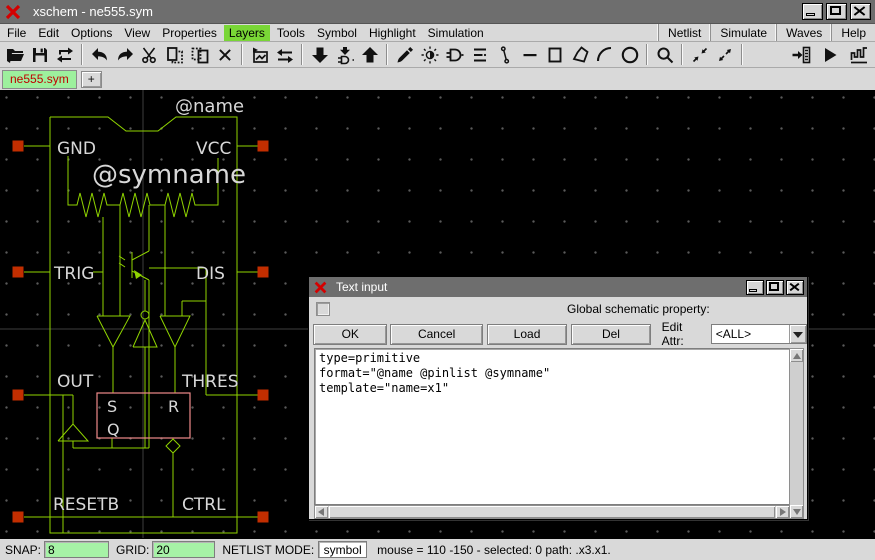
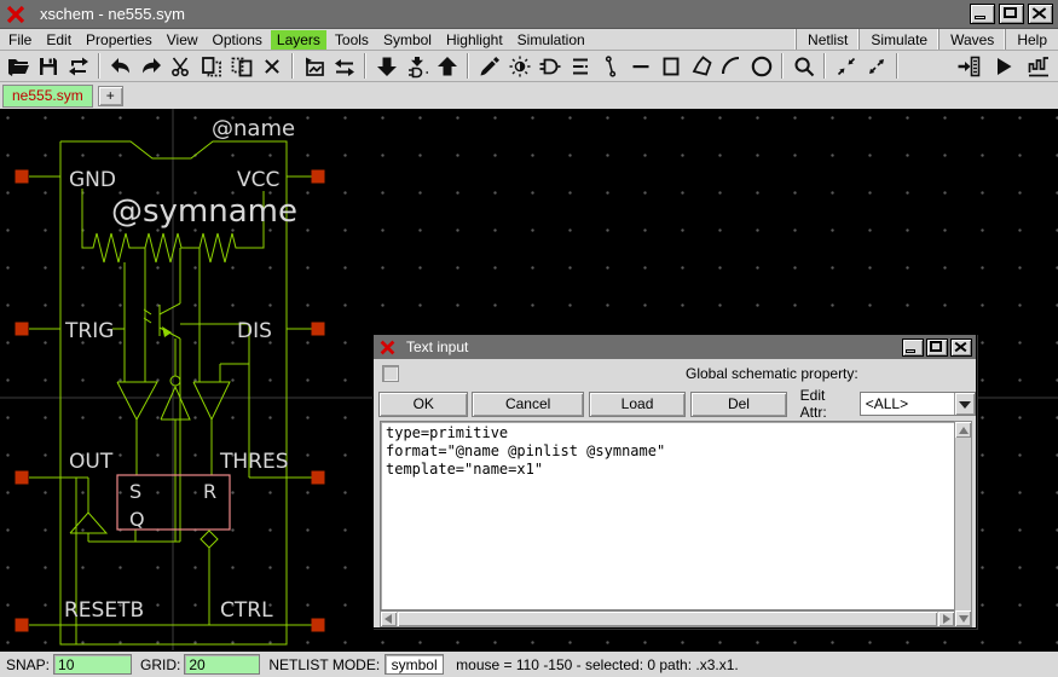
  xschem - ne555.sym
  File
  Edit
- Options
+ Properties
  View
- Properties
+ Options
  Layers
  Tools
  Symbol
  Highlight
  Simulation
  Netlist
  Simulate
  Waves
  Help
  ne555.sym
  +
  @name
  @symname
  GND
  VCC
  TRIG
  DIS
  OUT
  THRES
  RESETB
  CTRL
  S
  R
  Q
  Text input
  Global schematic property:
  OK
  Cancel
  Load
  Del
  Edit Attr:
  <ALL>
  type=primitive
  format="@name @pinlist @symname"
  template="name=x1"
  SNAP:
- 8
+ 10
  GRID:
  20
  NETLIST MODE:
  symbol
  mouse = 110 -150 - selected: 0 path: .x3.x1.
